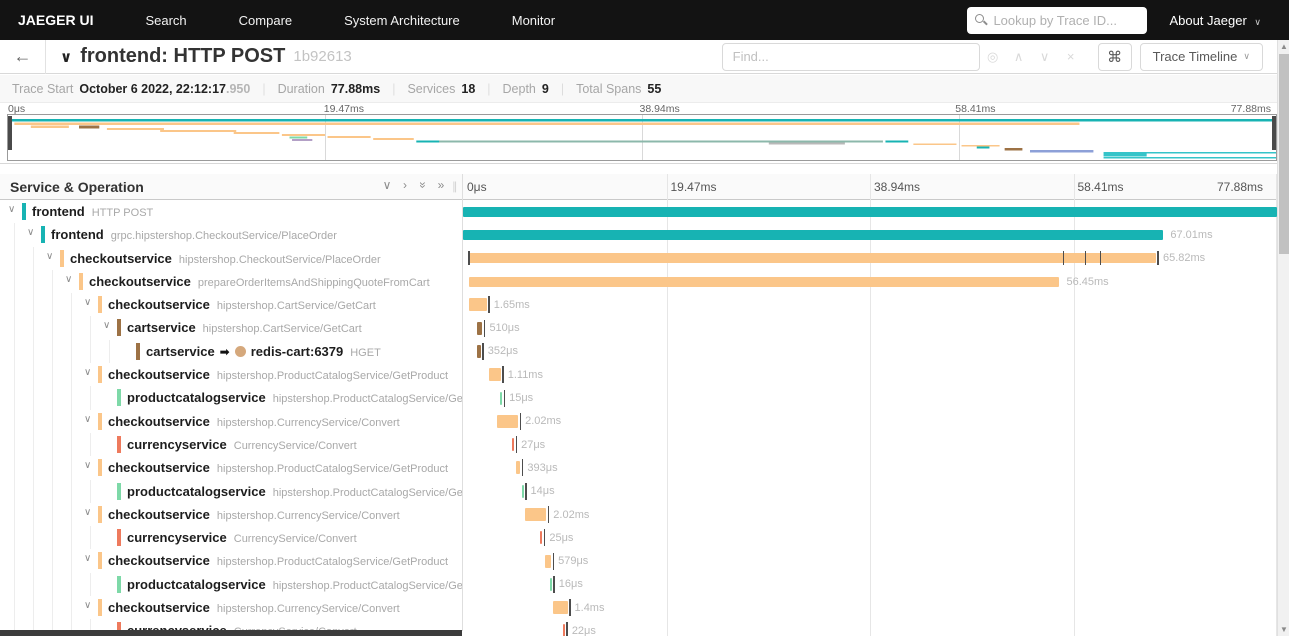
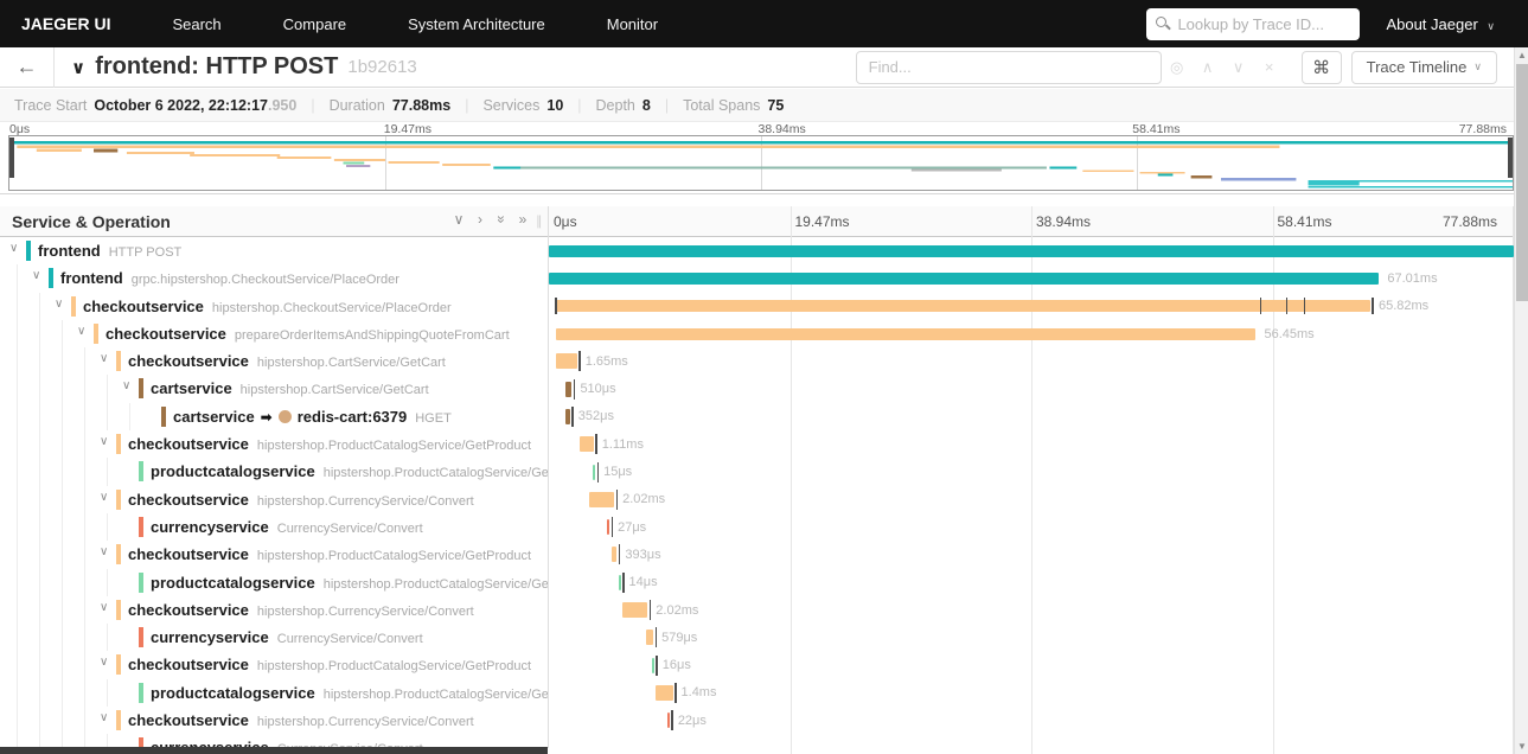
  JAEGER UI
  Search
  Compare
  System Architecture
  Monitor
  Lookup by Trace ID...
  About Jaeger ∨
  ←
  ∨
  frontend: HTTP POST
  1b92613
  Find...
  ◎
  ∧
  ∨
  ×
  ⌘
  Trace Timeline
  ∨
  Trace Start
  October 6 2022, 22:12:17
  .950
  Duration
  77.88ms
  Services
- 18
+ 10
  Depth
- 9
+ 8
  |
  Total Spans
- 55
+ 75
  0μs
  19.47ms
  38.94ms
  58.41ms
  77.88ms
  Service & Operation
  ∨
  ›
  »
  ∥
  0μs
  19.47ms
  38.94ms
  58.41ms
  77.88ms
  67.01ms
  65.82ms
  56.45ms
  1.65ms
  510μs
  352μs
  1.11ms
  15μs
  2.02ms
  27μs
  393μs
  14μs
  2.02ms
- 25μs
  579μs
  16μs
  1.4ms
  22μs
  ∨
  frontend HTTP POST
  ∨
  frontend grpc.hipstershop.CheckoutService/PlaceOrder
  ∨
  checkoutservice hipstershop.CheckoutService/PlaceOrder
  ∨
  checkoutservice prepareOrderItemsAndShippingQuoteFromCart
  ∨
  checkoutservice hipstershop.CartService/GetCart
  ∨
  cartservice hipstershop.CartService/GetCart
  cartservice ➡ redis-cart:6379 HGET
  ∨
  checkoutservice hipstershop.ProductCatalogService/GetProduct
  productcatalogservice hipstershop.ProductCatalogService/Ge
  ∨
  checkoutservice hipstershop.CurrencyService/Convert
  currencyservice CurrencyService/Convert
  ∨
  checkoutservice hipstershop.ProductCatalogService/GetProduct
  productcatalogservice hipstershop.ProductCatalogService/Ge
  ∨
  checkoutservice hipstershop.CurrencyService/Convert
  currencyservice CurrencyService/Convert
  ∨
  checkoutservice hipstershop.ProductCatalogService/GetProduct
  productcatalogservice hipstershop.ProductCatalogService/Ge
  ∨
  checkoutservice hipstershop.CurrencyService/Convert
  ▲
  ▼
